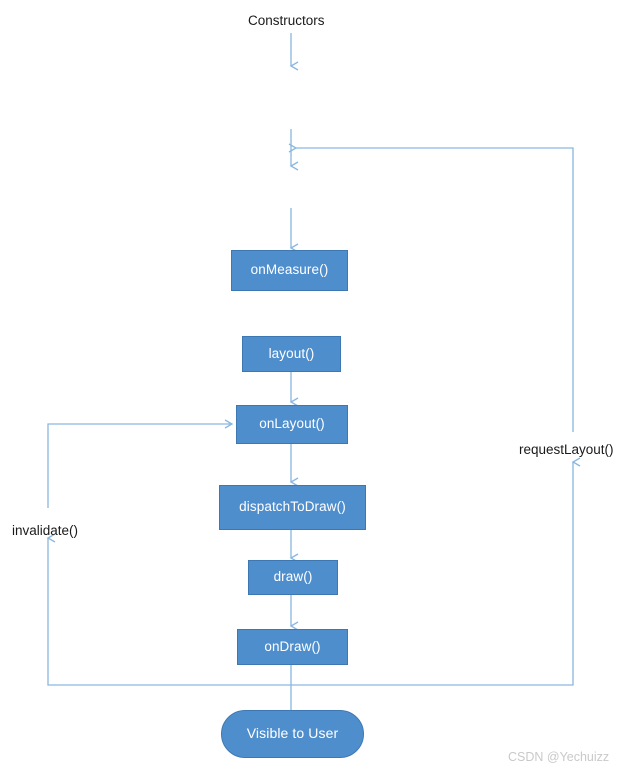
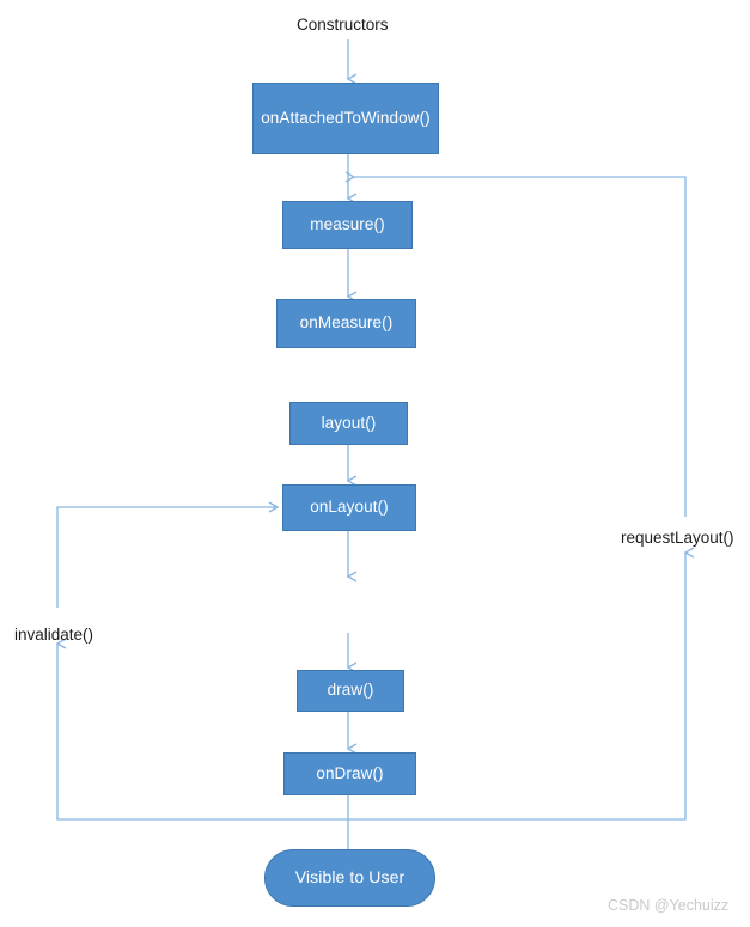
  Constructors
+ onAttachedToWindow()
+ measure()
  onMeasure()
  layout()
  onLayout()
- dispatchToDraw()
  draw()
  onDraw()
  Visible to User
  invalidate()
  requestLayout()
  CSDN @Yechuizz
